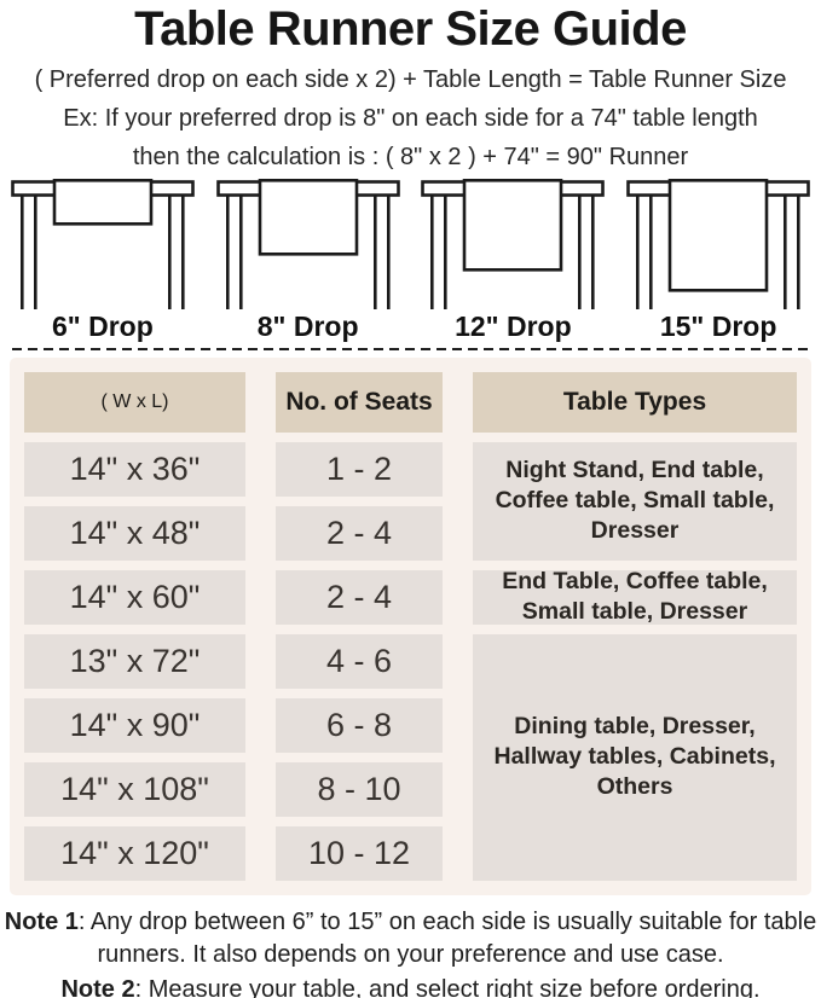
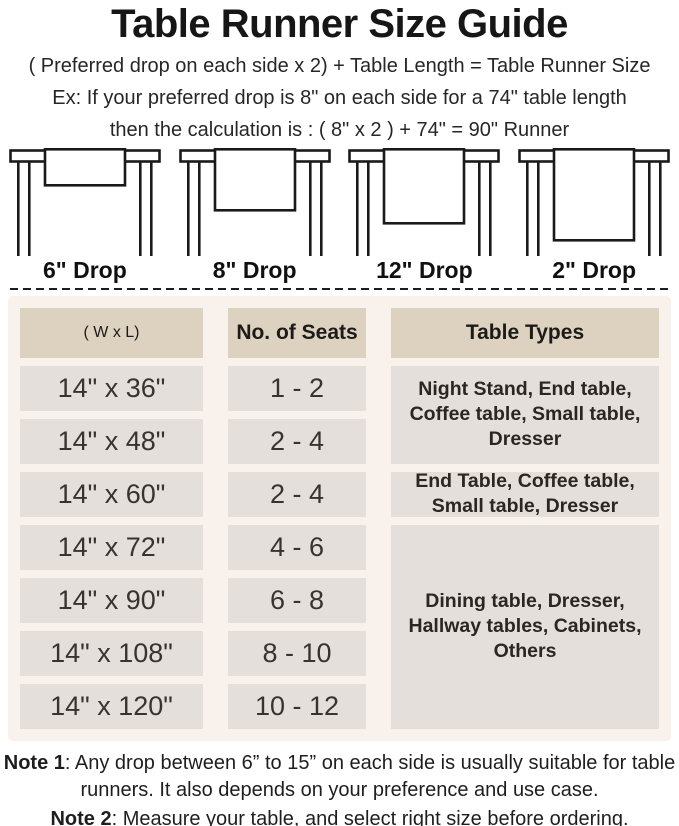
  Table Runner Size Guide
  ( Preferred drop on each side x 2) + Table Length = Table Runner Size
  Ex: If your preferred drop is 8" on each side for a 74" table length
  then the calculation is : ( 8" x 2 ) + 74" = 90" Runner
  6" Drop
  8" Drop
  12" Drop
- 15" Drop
+ 2" Drop
  ( W x L)
  No. of Seats
  Table Types
  14" x 36"
  14" x 48"
  14" x 60"
- 13" x 72"
+ 14" x 72"
  14" x 90"
  14" x 108"
  14" x 120"
  1 - 2
  2 - 4
  2 - 4
  4 - 6
  6 - 8
  8 - 10
  10 - 12
  Night Stand, End table, Coffee table, Small table, Dresser
  End Table, Coffee table, Small table, Dresser
  Dining table, Dresser, Hallway tables, Cabinets, Others
  Note 1: Any drop between 6” to 15” on each side is usually suitable for table runners. It also depends on your preference and use case.
  Note 2: Measure your table, and select right size before ordering.
